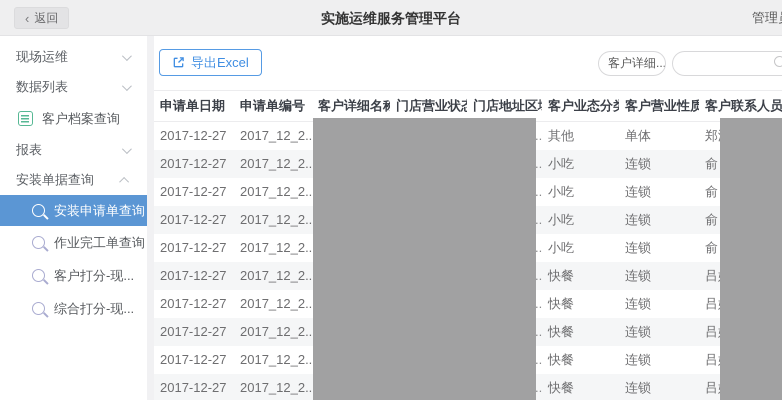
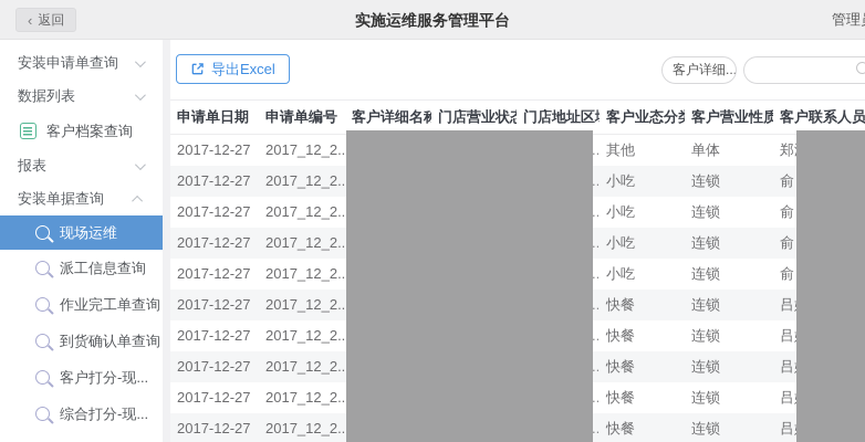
  ‹
  返回
  实施运维服务管理平台
- 现场运维
+ 安装申请单查询
  数据列表
  客户档案查询
  报表
  安装单据查询
- 安装申请单查询
+ 现场运维
+ 派工信息查询
  作业完工单查询
+ 到货确认单查询
  客户打分-现...
  综合打分-现...
  导出Excel
  客户详细...
  申请单日期	申请单编号	客户详细名称	门店营业状	门店地址区	客户业态分	客户营业性质	客户联系人员
  2017-12-27	2017_12_2..			..	其他	单体	郑
  2017-12-27	2017_12_2..			..	小吃	连锁	俞
  2017-12-27	2017_12_2..			..	小吃	连锁	俞
  2017-12-27	2017_12_2..			..	小吃	连锁	俞
  2017-12-27	2017_12_2..			..	小吃	连锁	俞
  2017-12-27	2017_12_2..			..	快餐	连锁	吕
  2017-12-27	2017_12_2..			..	快餐	连锁	吕
  2017-12-27	2017_12_2..			..	快餐	连锁	吕
  2017-12-27	2017_12_2..			..	快餐	连锁	吕
  2017-12-27	2017_12_2..			..	快餐	连锁	吕
